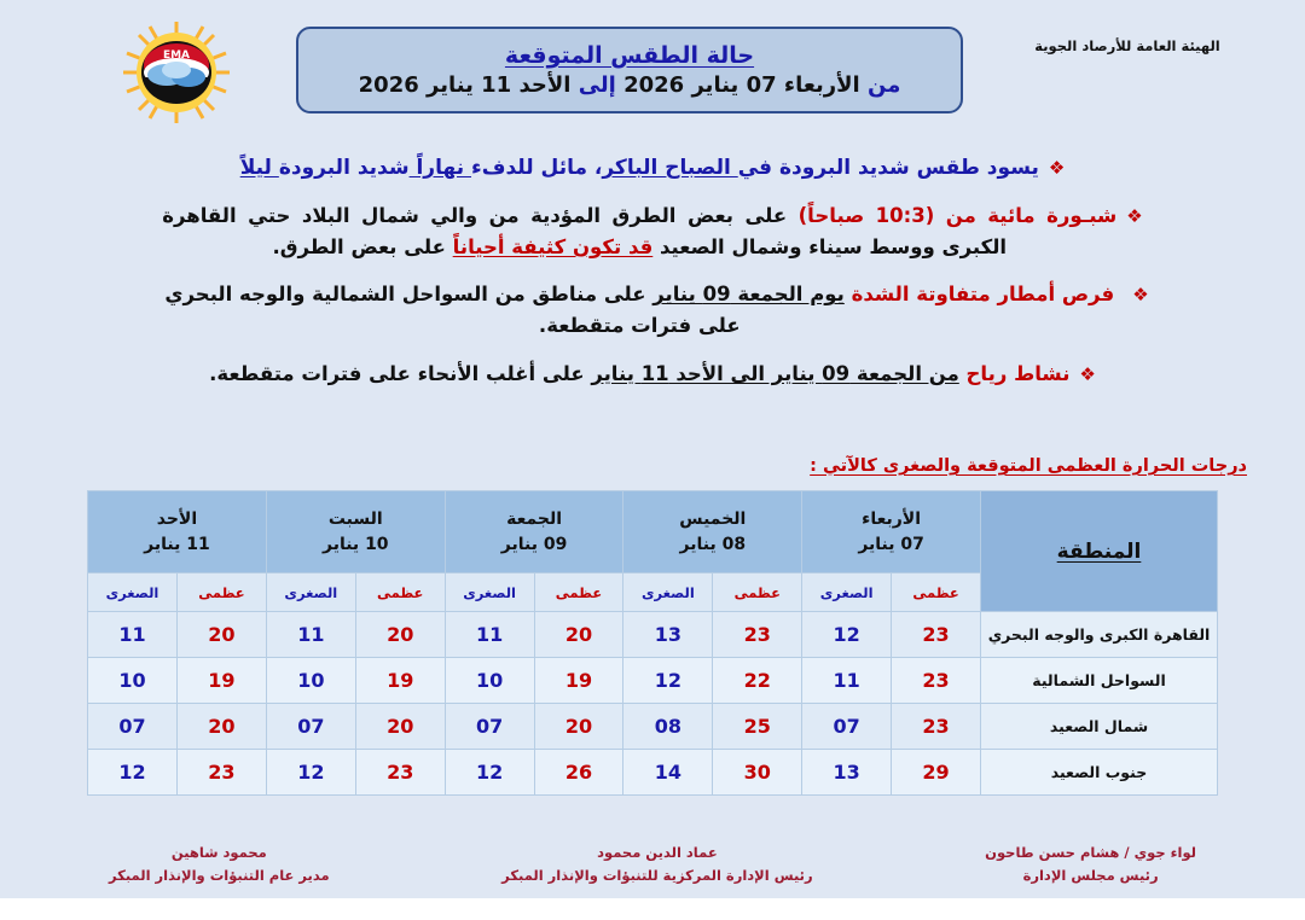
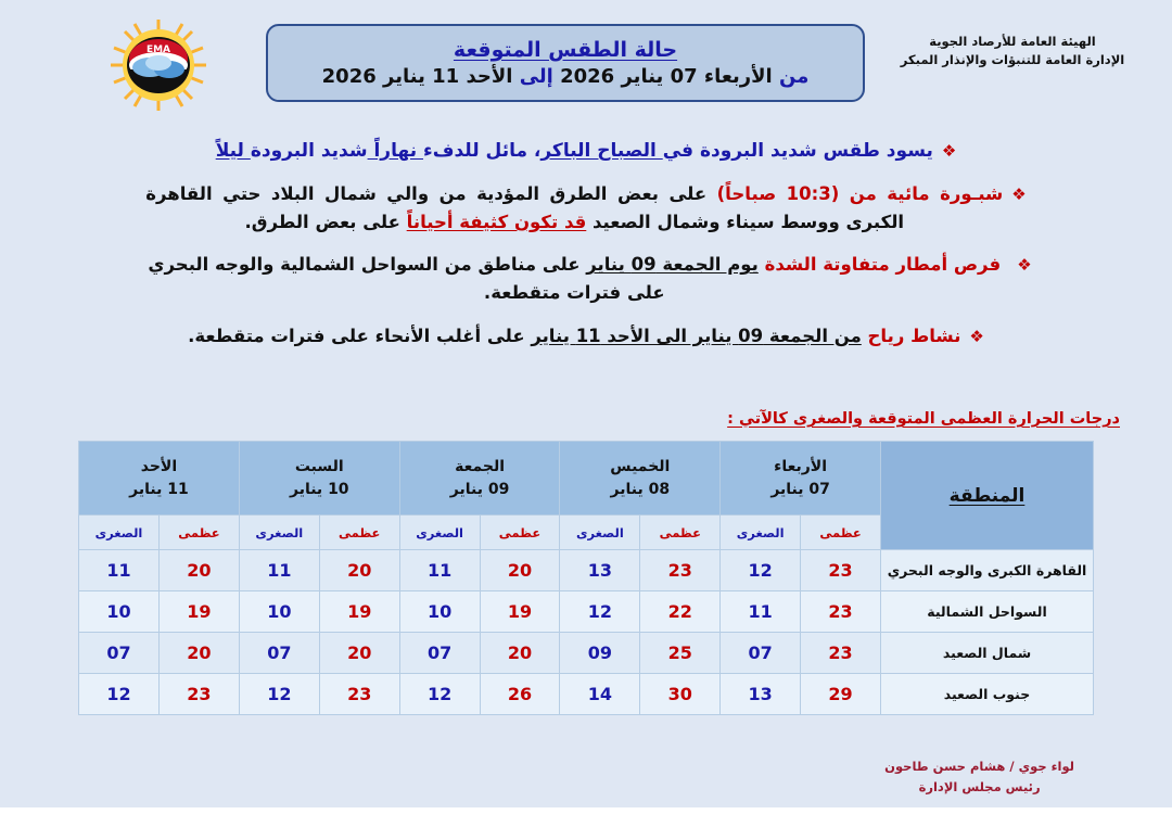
  EMA
  حالة الطقس المتوقعة
  من الأربعاء 07 يناير 2026 إلى الأحد 11 يناير 2026
  الهيئة العامة للأرصاد الجوية
+ الإدارة العامة للتنبؤات والإنذار المبكر
  ❖
  يسود طقس شديد البرودة في الصباح الباكر، مائل للدفء نهاراً شديد البرودة ليلاً
  ❖
  شبـورة مائية من (10:3 صباحاً) على بعض الطرق المؤدية من والي شمال البلاد حتي القاهرة الكبرى ووسط سيناء وشمال الصعيد قد تكون كثيفة أحياناً على بعض الطرق.
  ❖
  فرص أمطار متفاوتة الشدة يوم الجمعة 09 يناير على مناطق من السواحل الشمالية والوجه البحري على فترات متقطعة.
  ❖
  نشاط رياح من الجمعة 09 يناير الى الأحد 11 يناير على أغلب الأنحاء على فترات متقطعة.
  درجات الحرارة العظمى المتوقعة والصغرى كالآتي :
  المنطقة	الأربعاء07 يناير	الخميس08 يناير	الجمعة09 يناير	السبت10 يناير	الأحد11 يناير
  عظمى	الصغرى	عظمى	الصغرى	عظمى	الصغرى	عظمى	الصغرى	عظمى	الصغرى
  القاهرة الكبرى والوجه البحري	23	12	23	13	20	11	20	11	20	11
  السواحل الشمالية	23	11	22	12	19	10	19	10	19	10
- شمال الصعيد	23	07	25	08	20	07	20	07	20	07
+ شمال الصعيد	23	07	25	09	20	07	20	07	20	07
  جنوب الصعيد	29	13	30	14	26	12	23	12	23	12
  لواء جوي / هشام حسن طاحون
  رئيس مجلس الإدارة
- عماد الدين محمود
- رئيس الإدارة المركزية للتنبؤات والإنذار المبكر
- محمود شاهين
- مدير عام التنبؤات والإنذار المبكر
